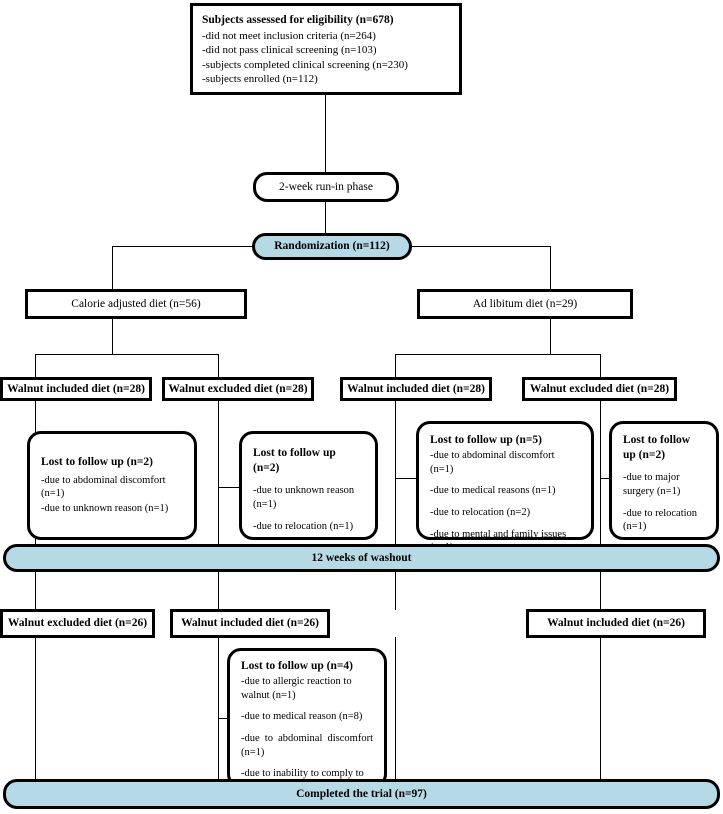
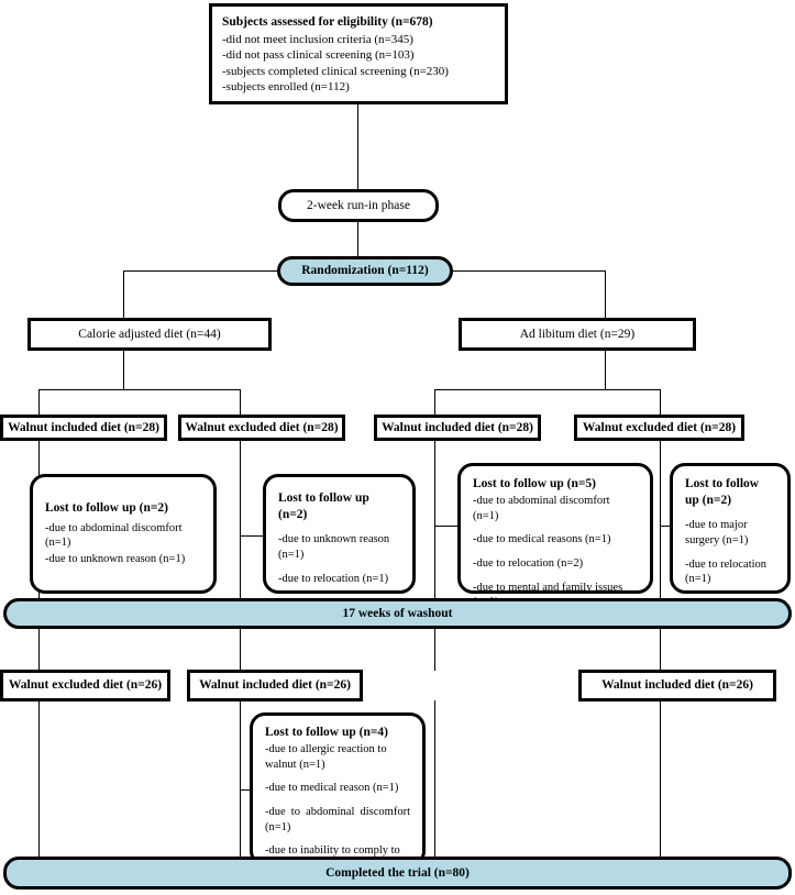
  Subjects assessed for eligibility (n=678)
- -did not meet inclusion criteria (n=264)
+ -did not meet inclusion criteria (n=345)
  -did not pass clinical screening (n=103)
  -subjects completed clinical screening (n=230)
  -subjects enrolled (n=112)
  2-week run-in phase
  Randomization (n=112)
- Calorie adjusted diet (n=56)
+ Calorie adjusted diet (n=44)
  Ad libitum diet (n=29)
  Walnut included diet (n=28)
  Walnut excluded diet (n=28)
  Walnut included diet (n=28)
  Walnut excluded diet (n=28)
  Lost to follow up (n=2)
  -due to abdominal discomfort (n=1)
  -due to unknown reason (n=1)
  Lost to follow up (n=2)
  -due to unknown reason (n=1)
  -due to relocation (n=1)
  Lost to follow up (n=5)
  -due to abdominal discomfort (n=1)
  -due to medical reasons (n=1)
  -due to relocation (n=2)
  -due to mental and family issues
  Lost to follow up (n=2)
  -due to major surgery (n=1)
  -due to relocation (n=1)
- 12 weeks of washout
+ 17 weeks of washout
  Walnut excluded diet (n=26)
  Walnut included diet (n=26)
  Walnut included diet (n=26)
  Lost to follow up (n=4)
  -due to allergic reaction to walnut (n=1)
- -due to medical reason (n=8)
+ -due to medical reason (n=1)
  -due to abdominal discomfort (n=1)
  -due to inability to comply to
- Completed the trial (n=97)
+ Completed the trial (n=80)
